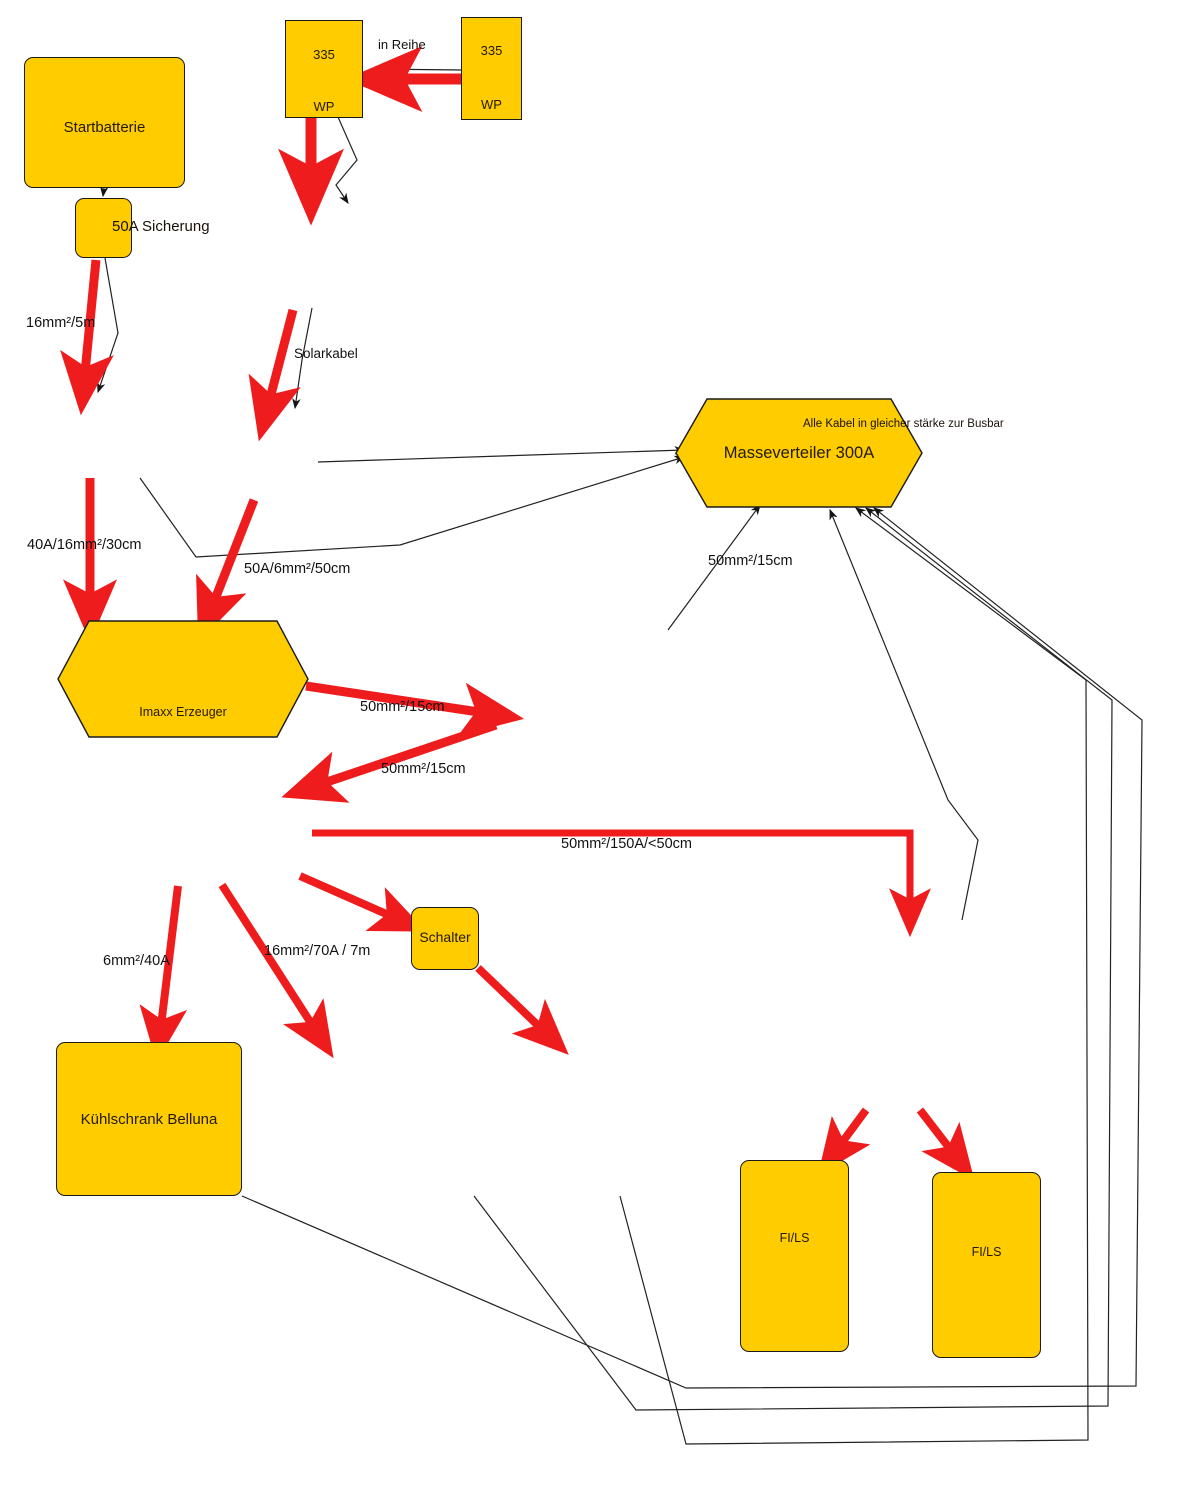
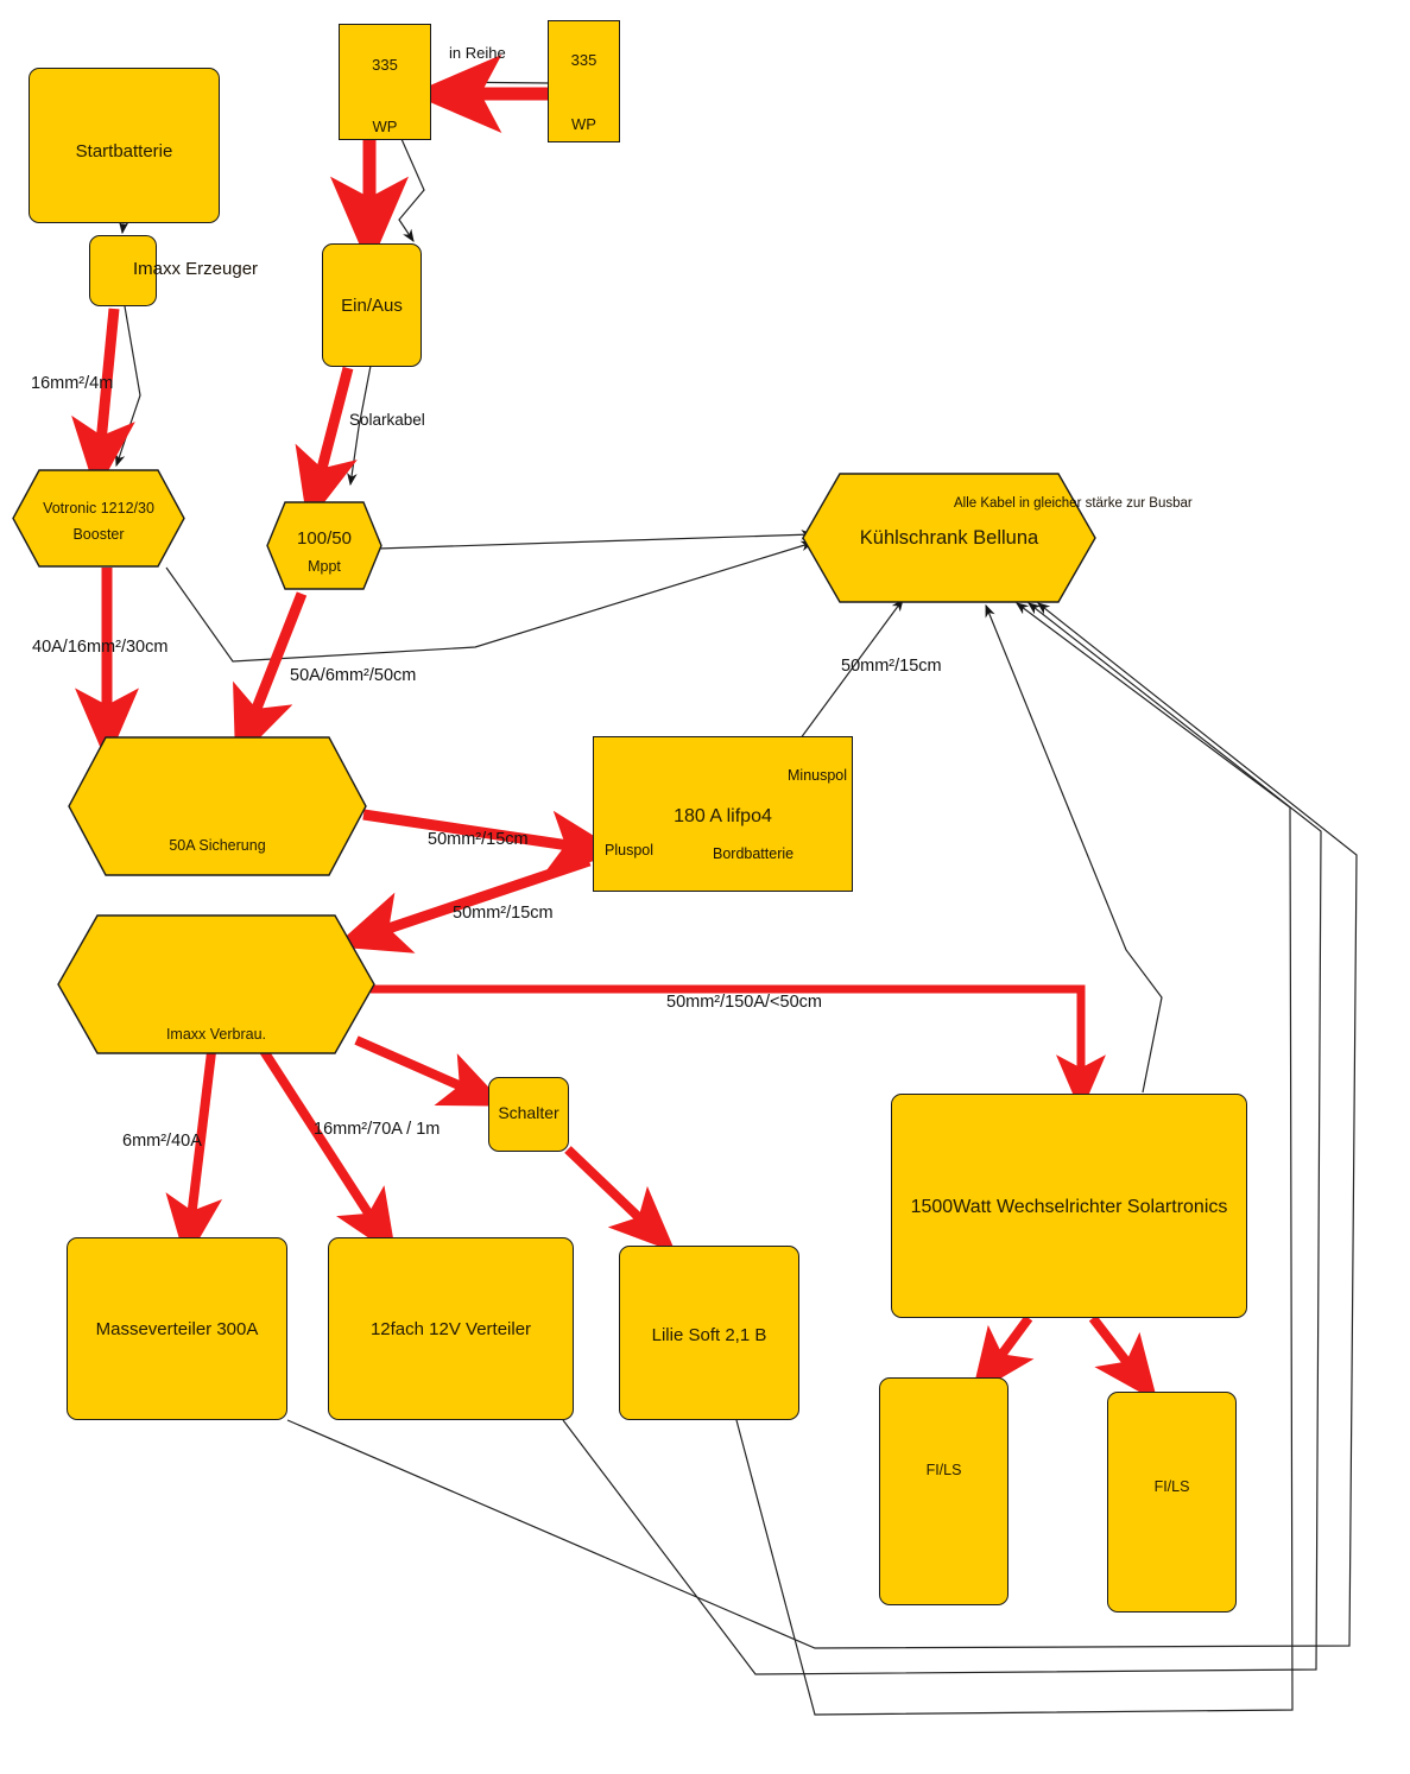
  Startbatterie
- 50A Sicherung
+ Imaxx Erzeuger
  335
  WP
  335
  WP
+ Ein/Aus
+ Votronic 1212/30
+ Booster
+ 100/50
+ Mppt
  Alle Kabel in gleicher stärke zur Busbar
- Masseverteiler 300A
+ Kühlschrank Belluna
- Imaxx Erzeuger
+ 50A Sicherung
+ Imaxx Verbrau.
+ Minuspol
+ 180 A lifpo4
+ Pluspol
+ Bordbatterie
  Schalter
- Kühlschrank Belluna
+ Masseverteiler 300A
+ 12fach 12V Verteiler
+ Lilie Soft 2,1 B
+ 1500Watt Wechselrichter Solartronics
  FI/LS
  FI/LS
  in Reihe
- 16mm²/5m
+ 16mm²/4m
  Solarkabel
  40A/16mm²/30cm
  50A/6mm²/50cm
  50mm²/15cm
  50mm²/15cm
  50mm²/15cm
  50mm²/150A/<50cm
  6mm²/40A
- 16mm²/70A / 7m
+ 16mm²/70A / 1m
